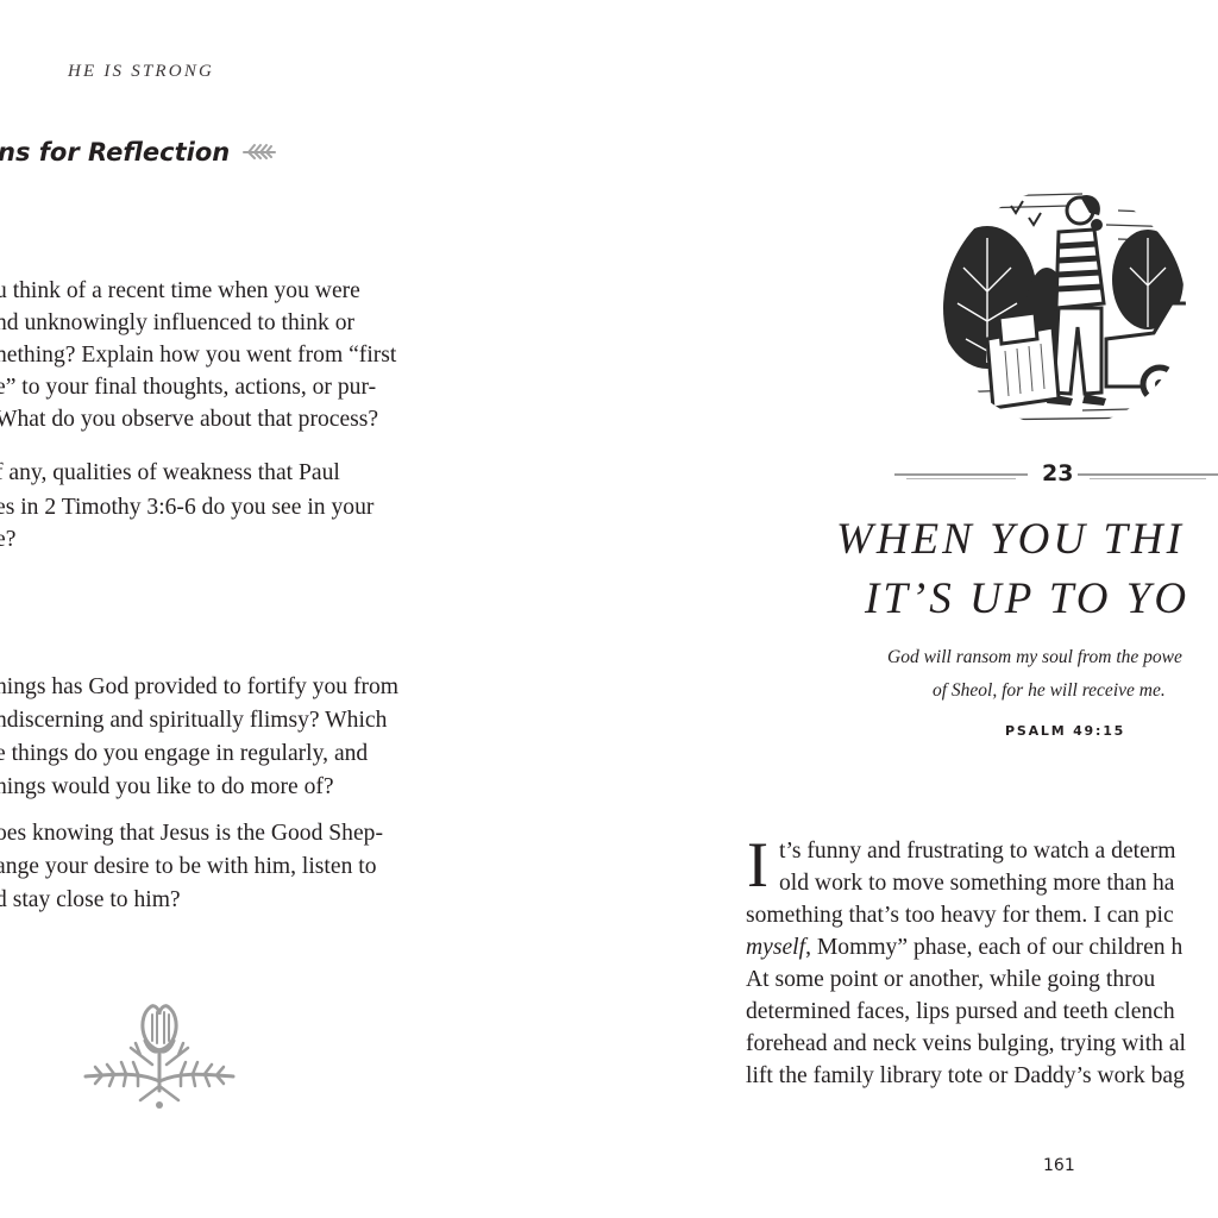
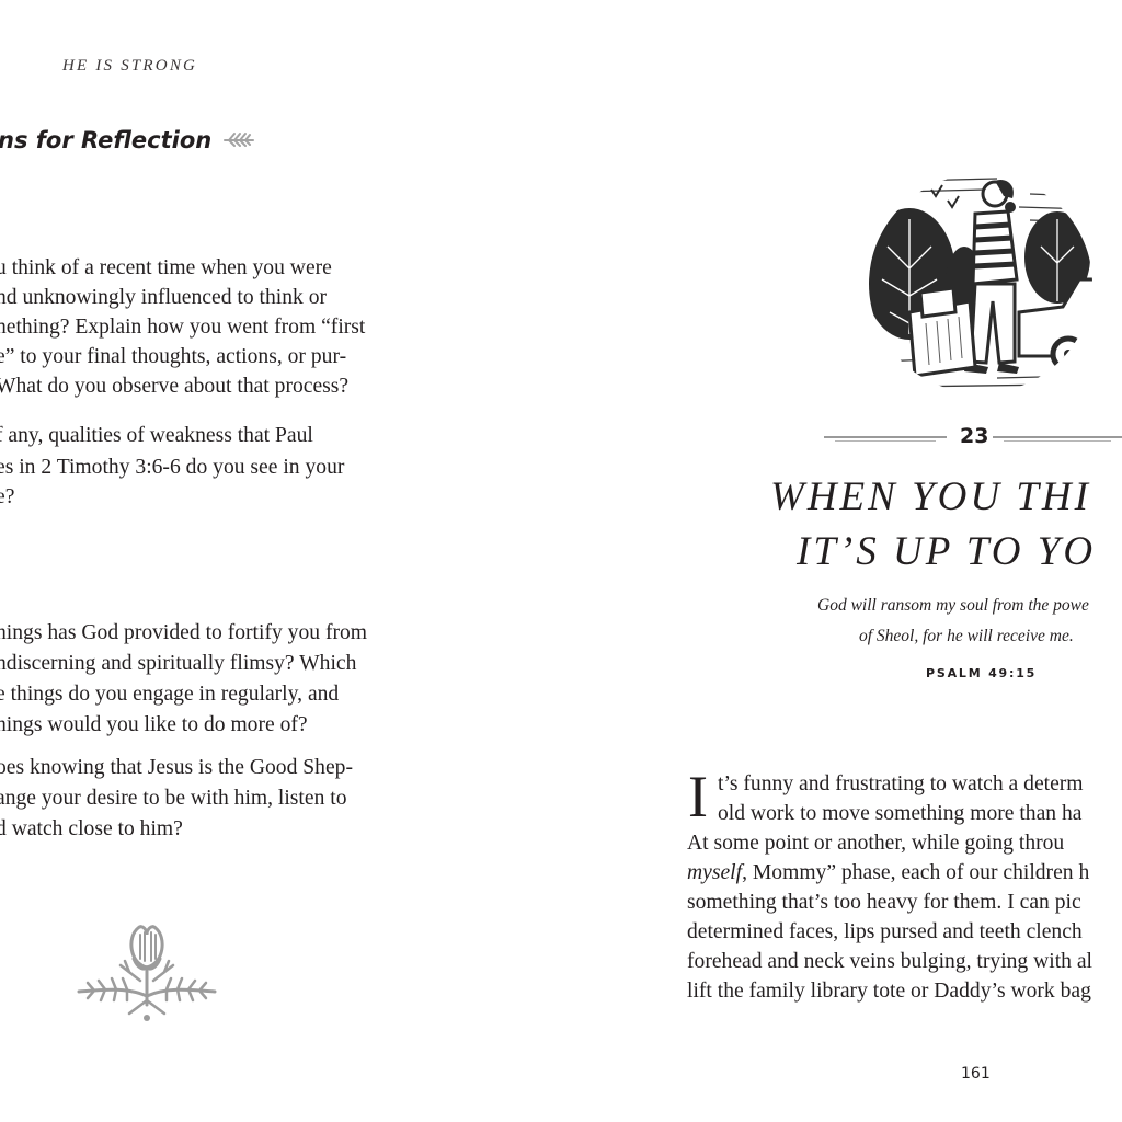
  HE IS STRONG
  ns for Reflection
  u think of a recent time when you were
  nd unknowingly influenced to think or
  nething? Explain how you went from “first
  e” to your final thoughts, actions, or pur-
  What do you observe about that process?
  any, qualities of weakness that Paul
  es in 2 Timothy 3:6-6 do you see in your
  e?
  hings has God provided to fortify you from
  ndiscerning and spiritually flimsy? Which
  e things do you engage in regularly, and
  hings would you like to do more of?
  oes knowing that Jesus is the Good Shep-
  ange your desire to be with him, listen to
- d stay close to him?
+ d watch close to him?
  23
  WHEN YOU THI
  IT’S UP TO YO
  God will ransom my soul from the powe
  of Sheol, for he will receive me.
  PSALM 49:15
  I
  t’s funny and frustrating to watch a determ
  old work to move something more than ha
- something that’s too heavy for them. I can pic
+ At some point or another, while going throu
  myself, Mommy” phase, each of our children h
- At some point or another, while going throu
+ something that’s too heavy for them. I can pic
  determined faces, lips pursed and teeth clench
  forehead and neck veins bulging, trying with al
  lift the family library tote or Daddy’s work bag
  161
